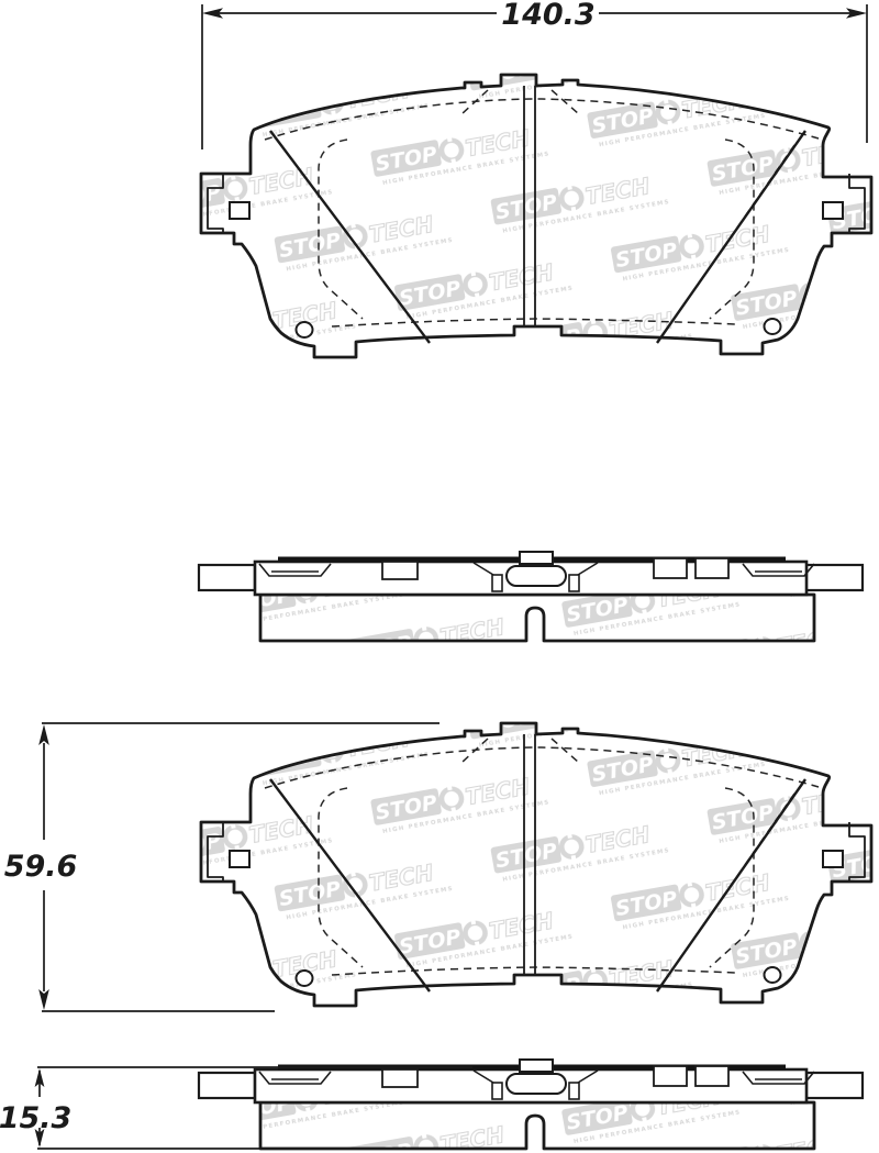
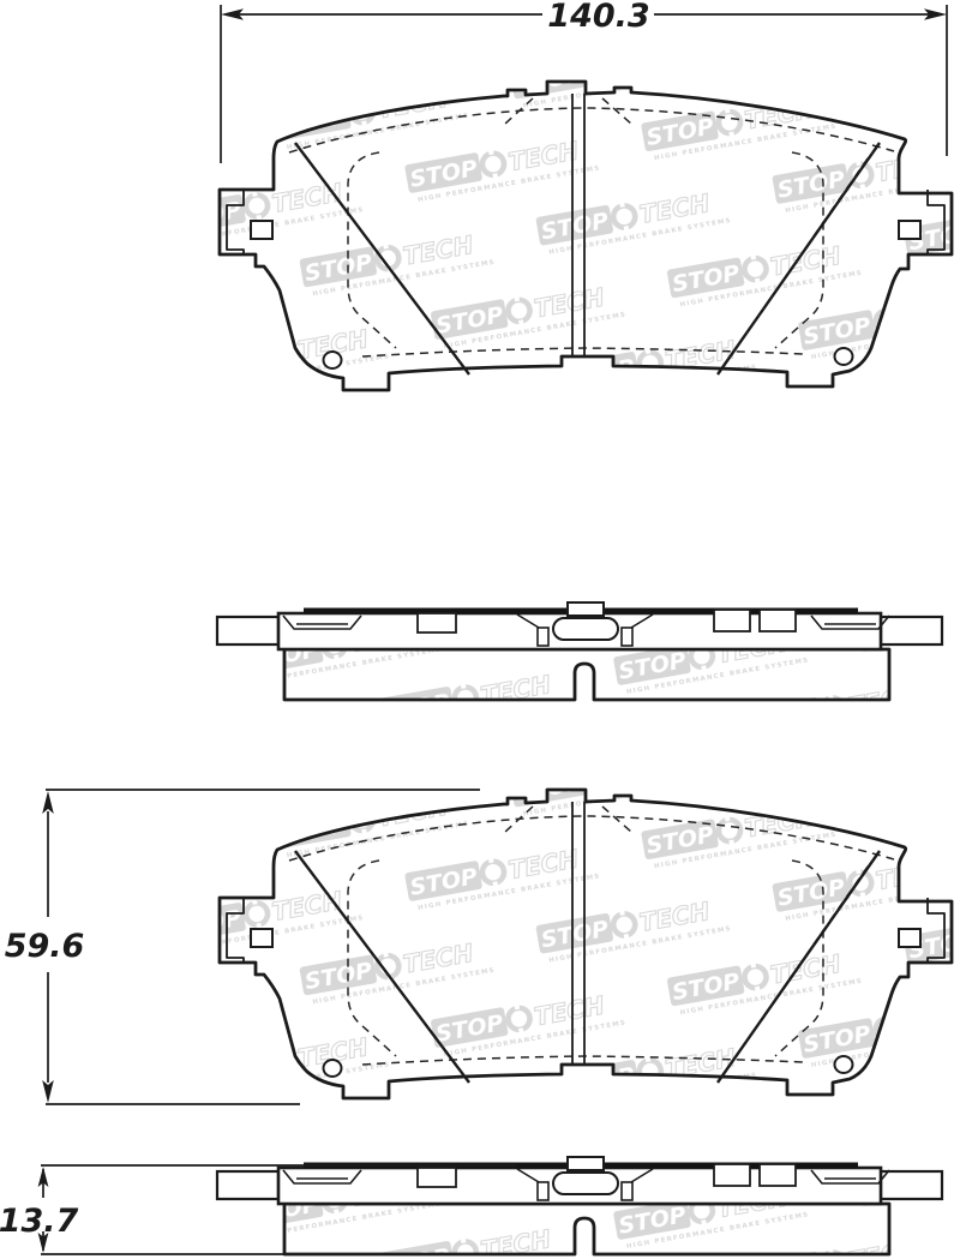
  140.3
  59.6
- 15.3
+ 13.7
